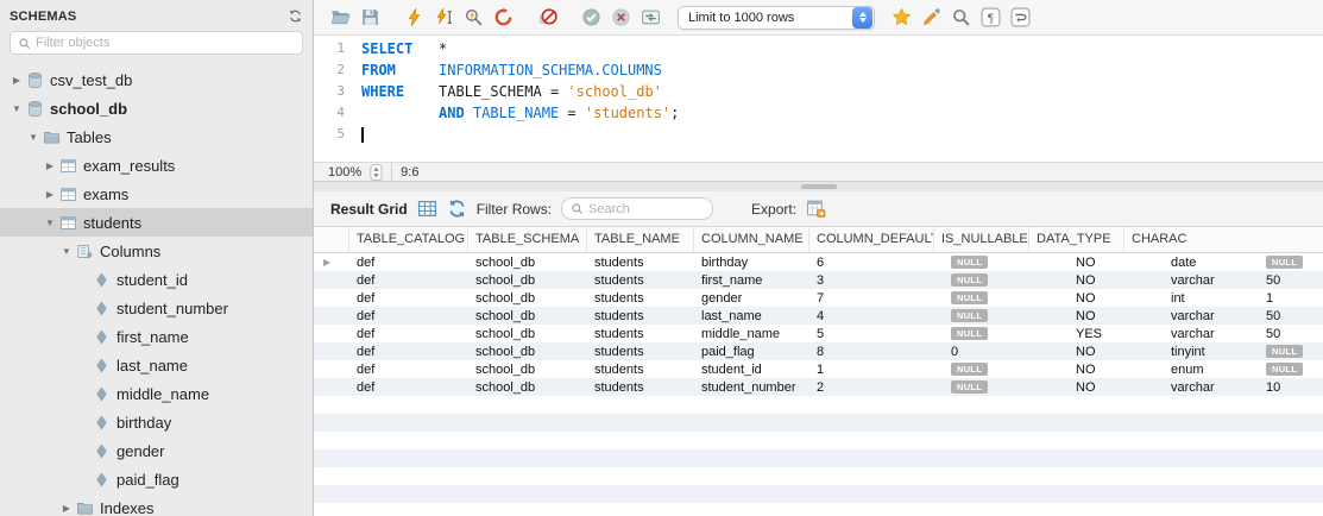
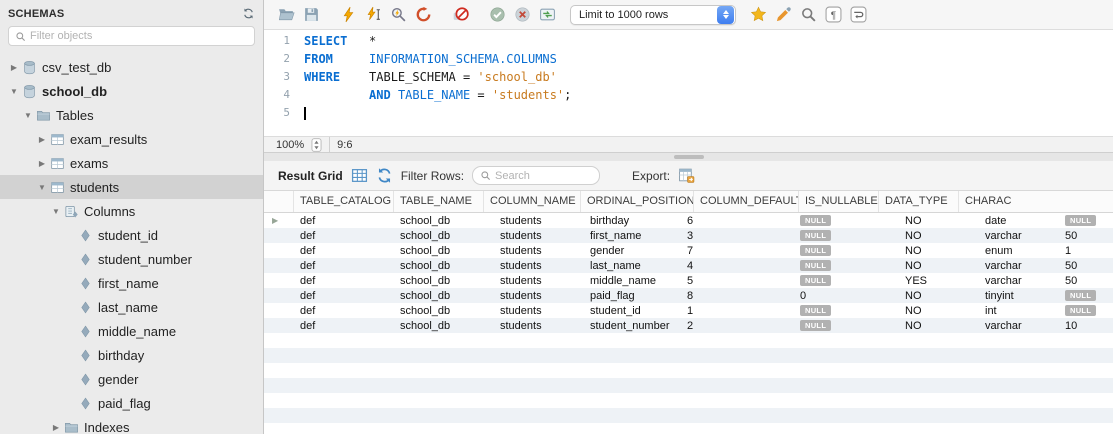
  SCHEMAS
  Filter objects
  ▶
  csv_test_db
  ▼
  school_db
  ▼
  Tables
  ▶
  exam_results
  ▶
  exams
  ▼
  students
  ▼
  Columns
  student_id
  student_number
  first_name
  last_name
  middle_name
  birthday
  gender
  paid_flag
  ▶
  Indexes
  Limit to 1000 rows
  ¶
  1
  SELECT *
  2
  FROM INFORMATION_SCHEMA.COLUMNS
  3
  WHERE TABLE_SCHEMA = 'school_db'
  4
  AND TABLE_NAME = 'students';
  5
  100%
  9:6
  Result Grid
  Filter Rows:
  Search
  Export:
  TABLE_CATALOG
- TABLE_SCHEMA
  TABLE_NAME
  COLUMN_NAME
+ ORDINAL_POSITION
  COLUMN_DEFAUL
  IS_NULLABLE
  DATA_TYPE
  CHARAC
  ▶
  def
  school_db
  students
  birthday
  6
  NULL
  NO
  date
  NULL
  def
  school_db
  students
  first_name
  3
  NULL
  NO
  varchar
  50
  def
  school_db
  students
  gender
  7
  NULL
  NO
- int
+ enum
  1
  def
  school_db
  students
  last_name
  4
  NULL
  NO
  varchar
  50
  def
  school_db
  students
  middle_name
  5
  NULL
  YES
  varchar
  50
  def
  school_db
  students
  paid_flag
  8
  0
  NO
  tinyint
  NULL
  def
  school_db
  students
  student_id
  1
  NULL
  NO
- enum
+ int
  NULL
  def
  school_db
  students
  student_number
  2
  NULL
  NO
  varchar
  10
